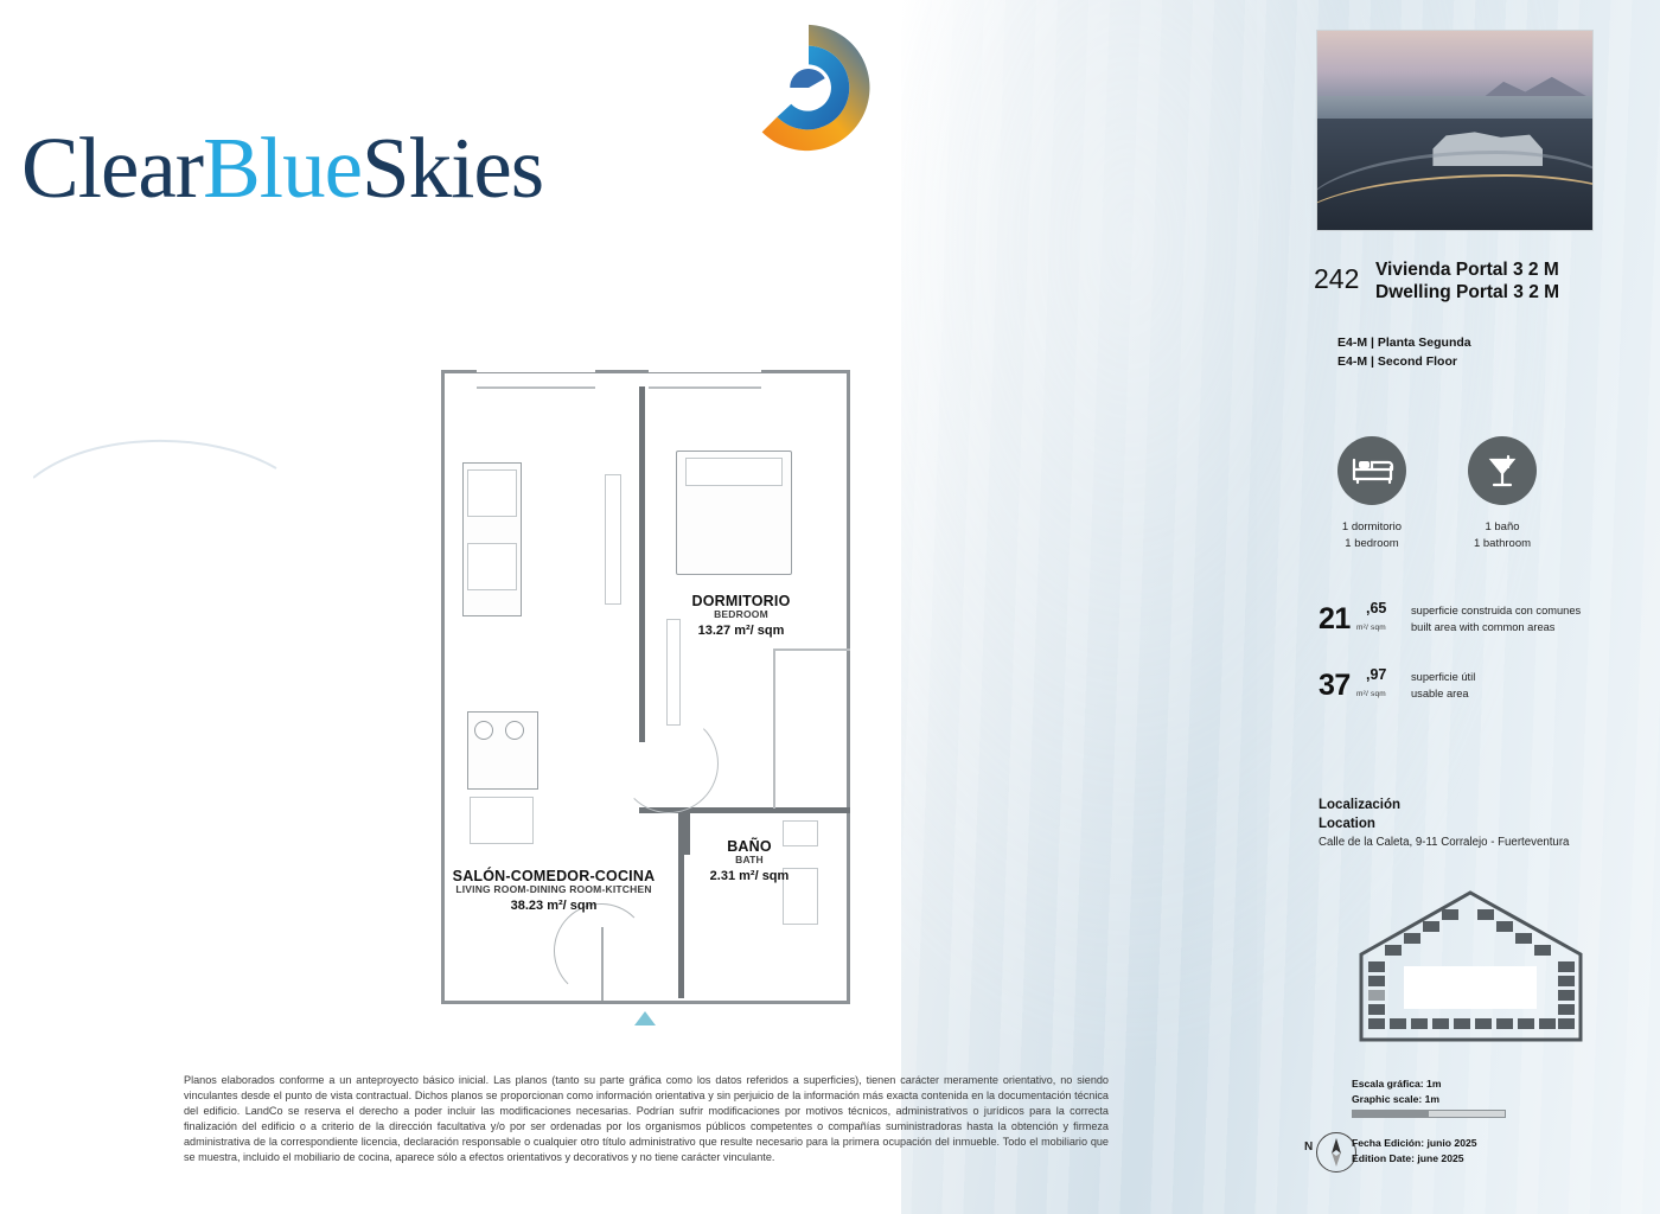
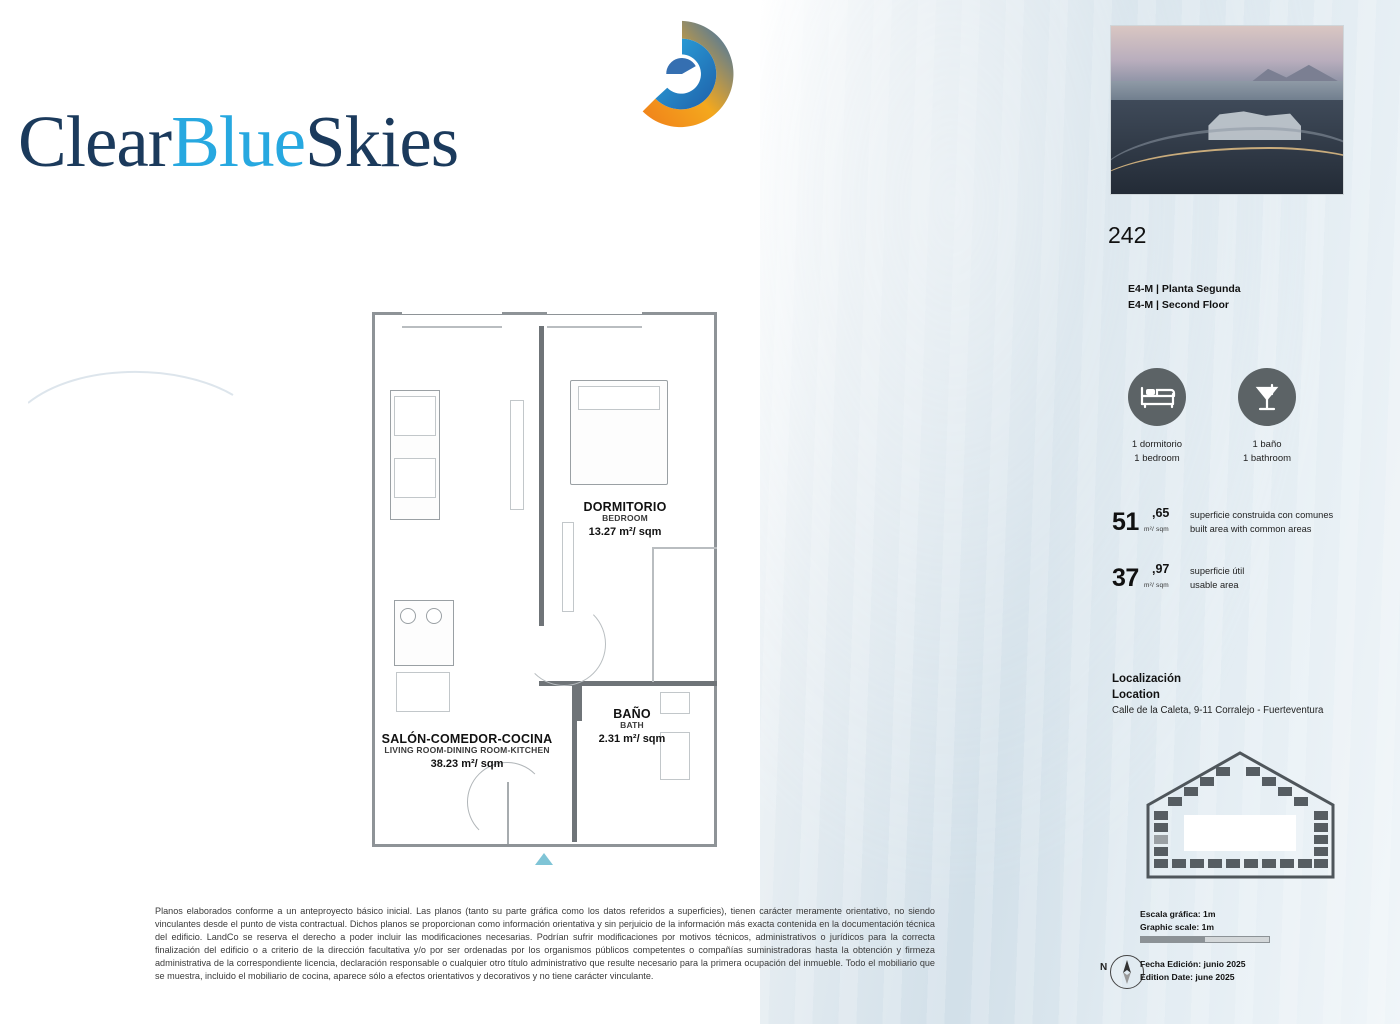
  ClearBlueSkies
  DORMITORIO
  BEDROOM
  13.27 m²/ sqm
  SALÓN-COMEDOR-COCINA
  LIVING ROOM-DINING ROOM-KITCHEN
  38.23 m²/ sqm
  BAÑO
  BATH
  2.31 m²/ sqm
  242
- Vivienda Portal 3 2 M
- Dwelling Portal 3 2 M
  E4-M | Planta Segunda
  E4-M | Second Floor
  1 dormitorio
  1 bedroom
  1 baño
  1 bathroom
- 21
+ 51
  ,65
  superficie construida con comunes
  built area with common areas
  37
  ,97
  superficie útil
  usable area
  Localización
  Location
  Calle de la Caleta, 9-11 Corralejo - Fuerteventura
  Escala gráfica: 1m
  Graphic scale: 1m
  N
  Fecha Edición: junio 2025
  Edition Date: june 2025
  Planos elaborados conforme a un anteproyecto básico inicial. Las planos (tanto su parte gráfica como los datos referidos a superficies), tienen carácter meramente orientativo, no siendo vinculantes desde el punto de vista contractual. Dichos planos se proporcionan como información orientativa y sin perjuicio de la información más exacta contenida en la documentación técnica del edificio. LandCo se reserva el derecho a poder incluir las modificaciones necesarias. Podrían sufrir modificaciones por motivos técnicos, administrativos o jurídicos para la correcta finalización del edificio o a criterio de la dirección facultativa y/o por ser ordenadas por los organismos públicos competentes o compañías suministradoras hasta la obtención y firmeza administrativa de la correspondiente licencia, declaración responsable o cualquier otro título administrativo que resulte necesario para la primera ocupación del inmueble. Todo el mobiliario que se muestra, incluido el mobiliario de cocina, aparece sólo a efectos orientativos y decorativos y no tiene carácter vinculante.
